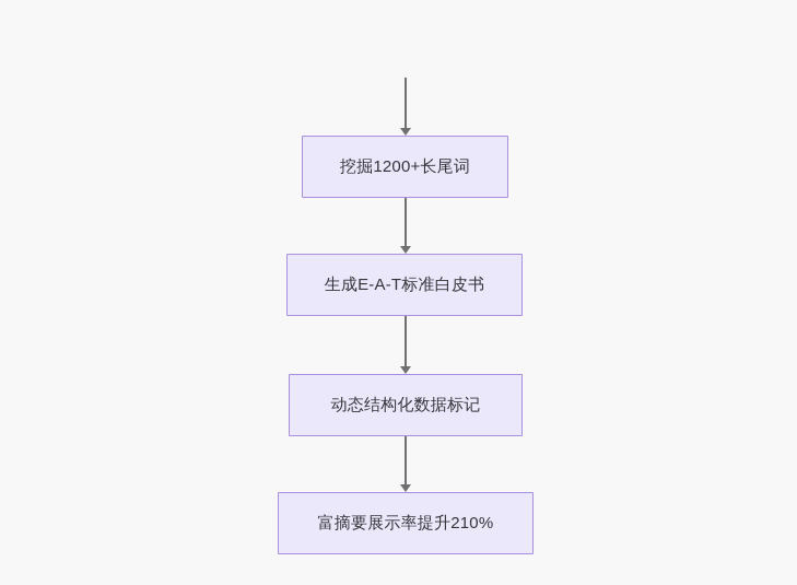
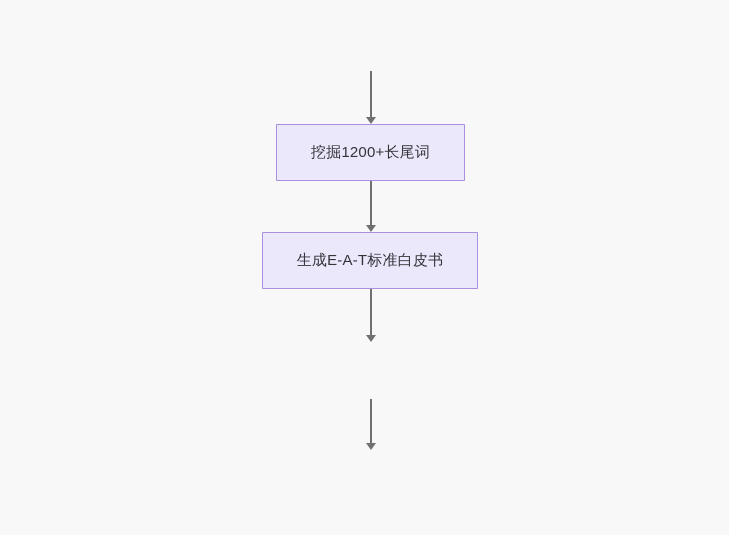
  挖掘1200+长尾词
  生成E-A-T标准白皮书
- 动态结构化数据标记
- 富摘要展示率提升210%
